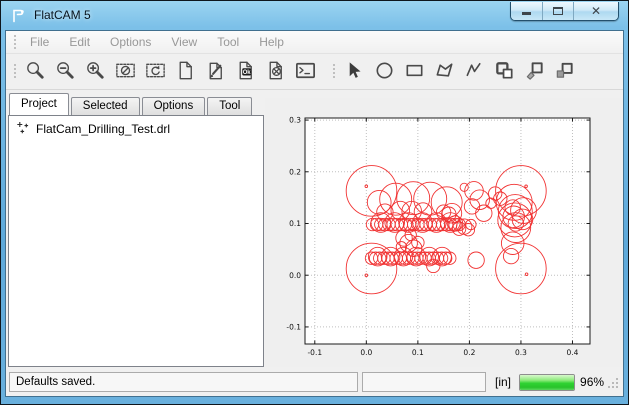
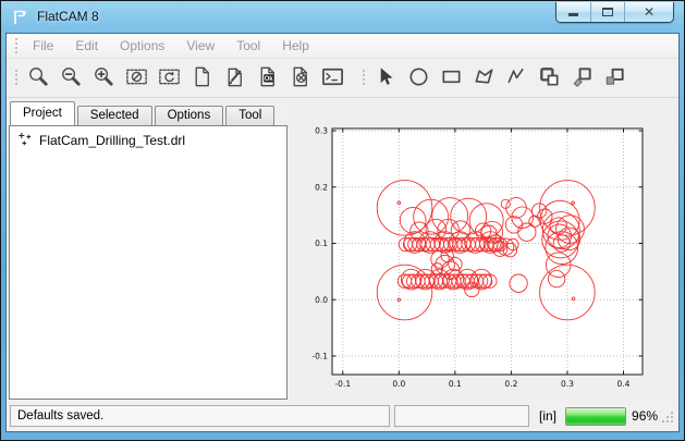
- FlatCAM 5
+ FlatCAM 8
  ✕
  File
  Edit
  Options
  View
  Tool
  Help
  Project
  Selected
  Options
  Tool
  FlatCam_Drilling_Test.drl
  -0.1
  0.0
  0.1
  0.2
  0.3
  0.4
  -0.1
  0.0
  0.1
  0.2
  0.3
  Defaults saved.
  [in]
  96%
